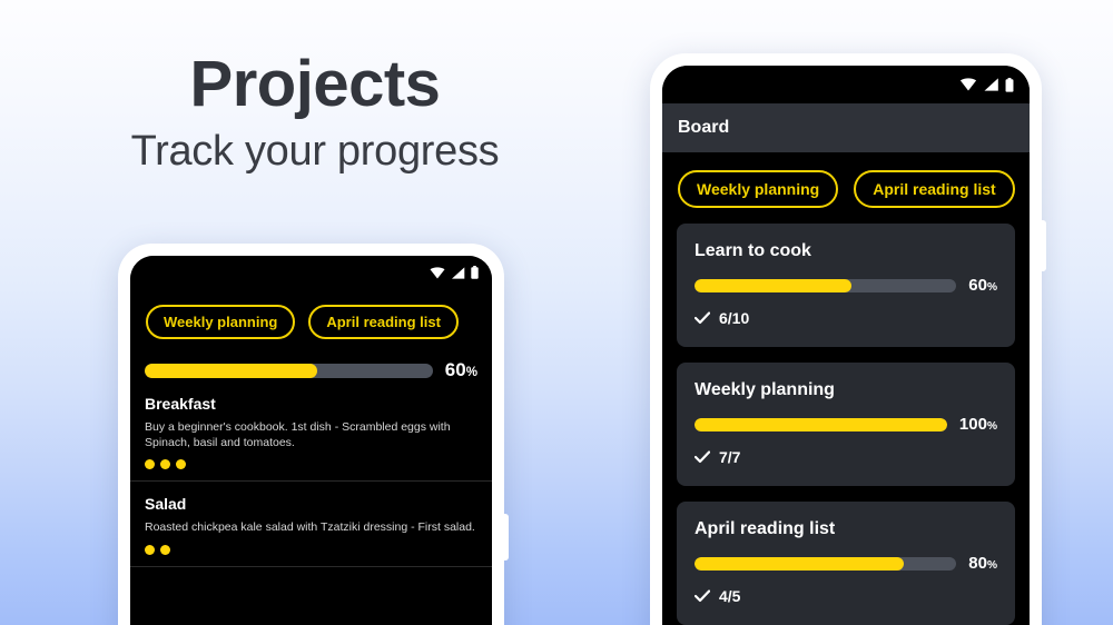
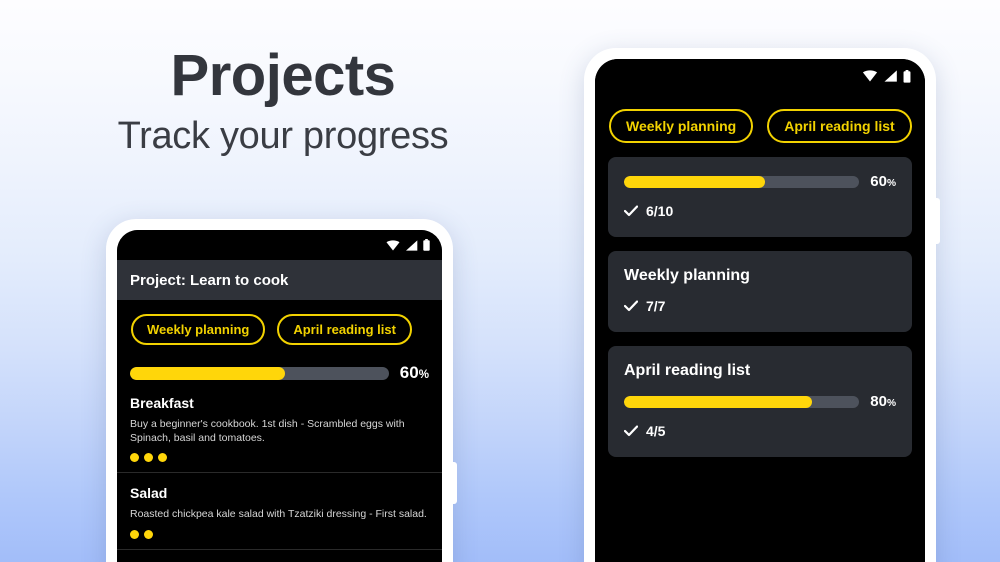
  Projects
  Track your progress
+ Project: Learn to cook
  Weekly planning
  April reading list
  60%
  Breakfast
  Buy a beginner's cookbook. 1st dish - Scrambled eggs with Spinach, basil and tomatoes.
  Salad
  Roasted chickpea kale salad with Tzatziki dressing - First salad.
- Board
  Weekly planning
  April reading list
- Learn to cook
  60%
  6/10
  Weekly planning
- 100%
  7/7
  April reading list
  80%
  4/5
